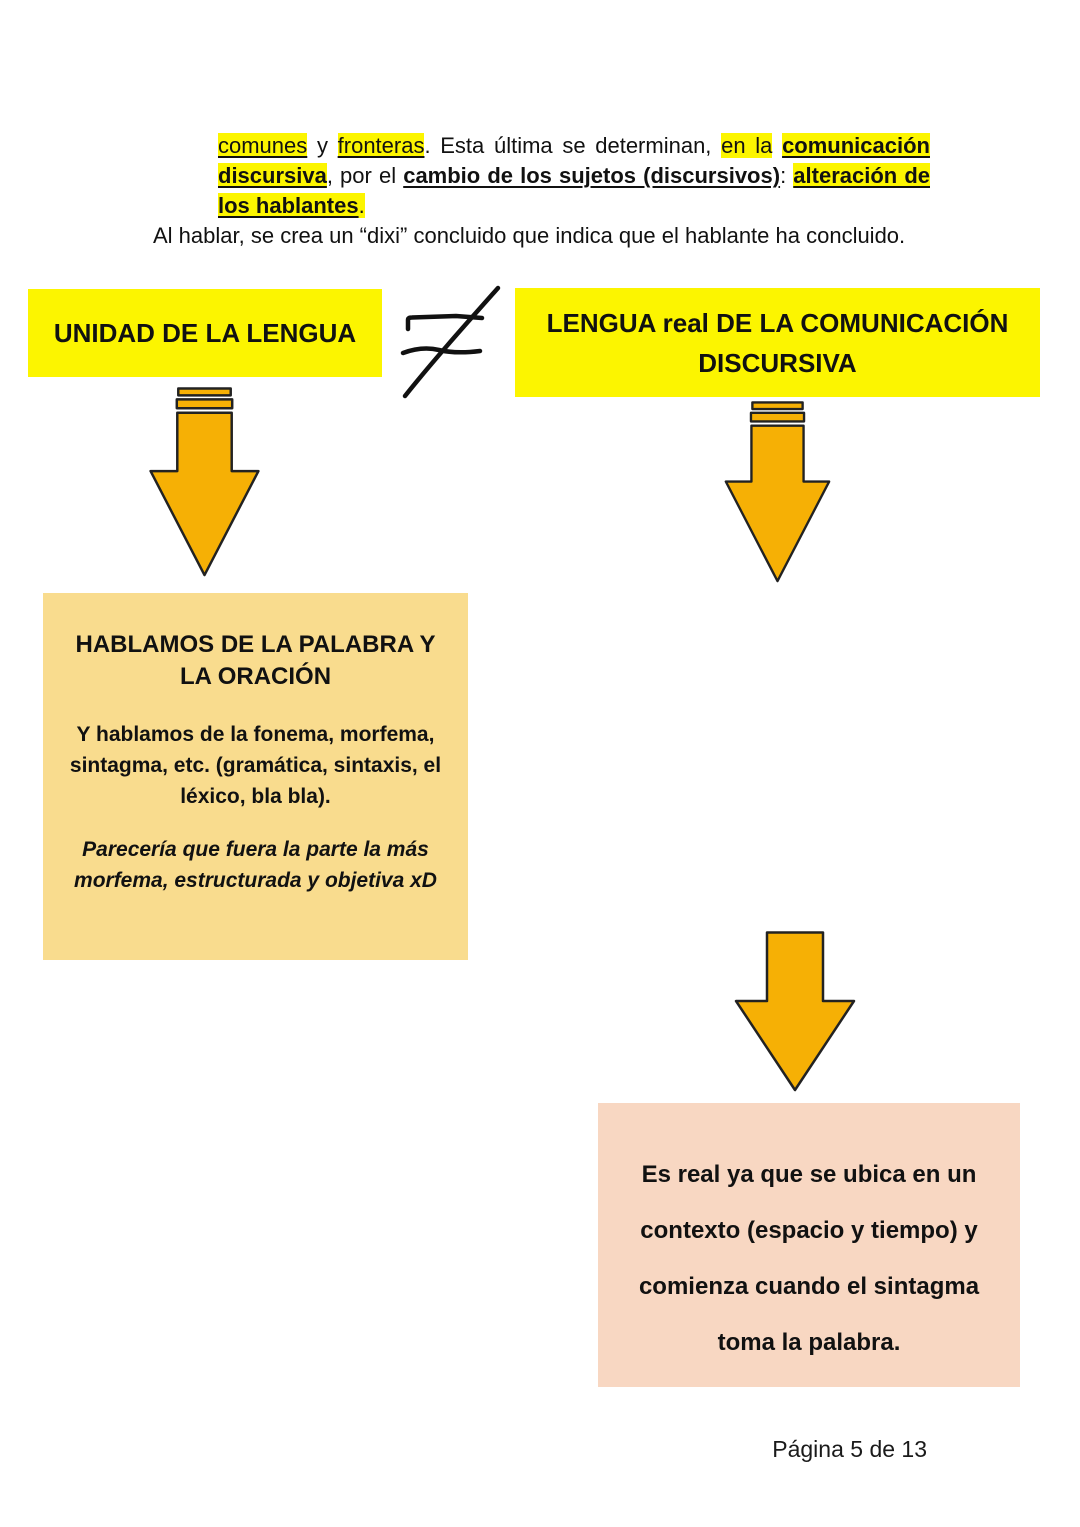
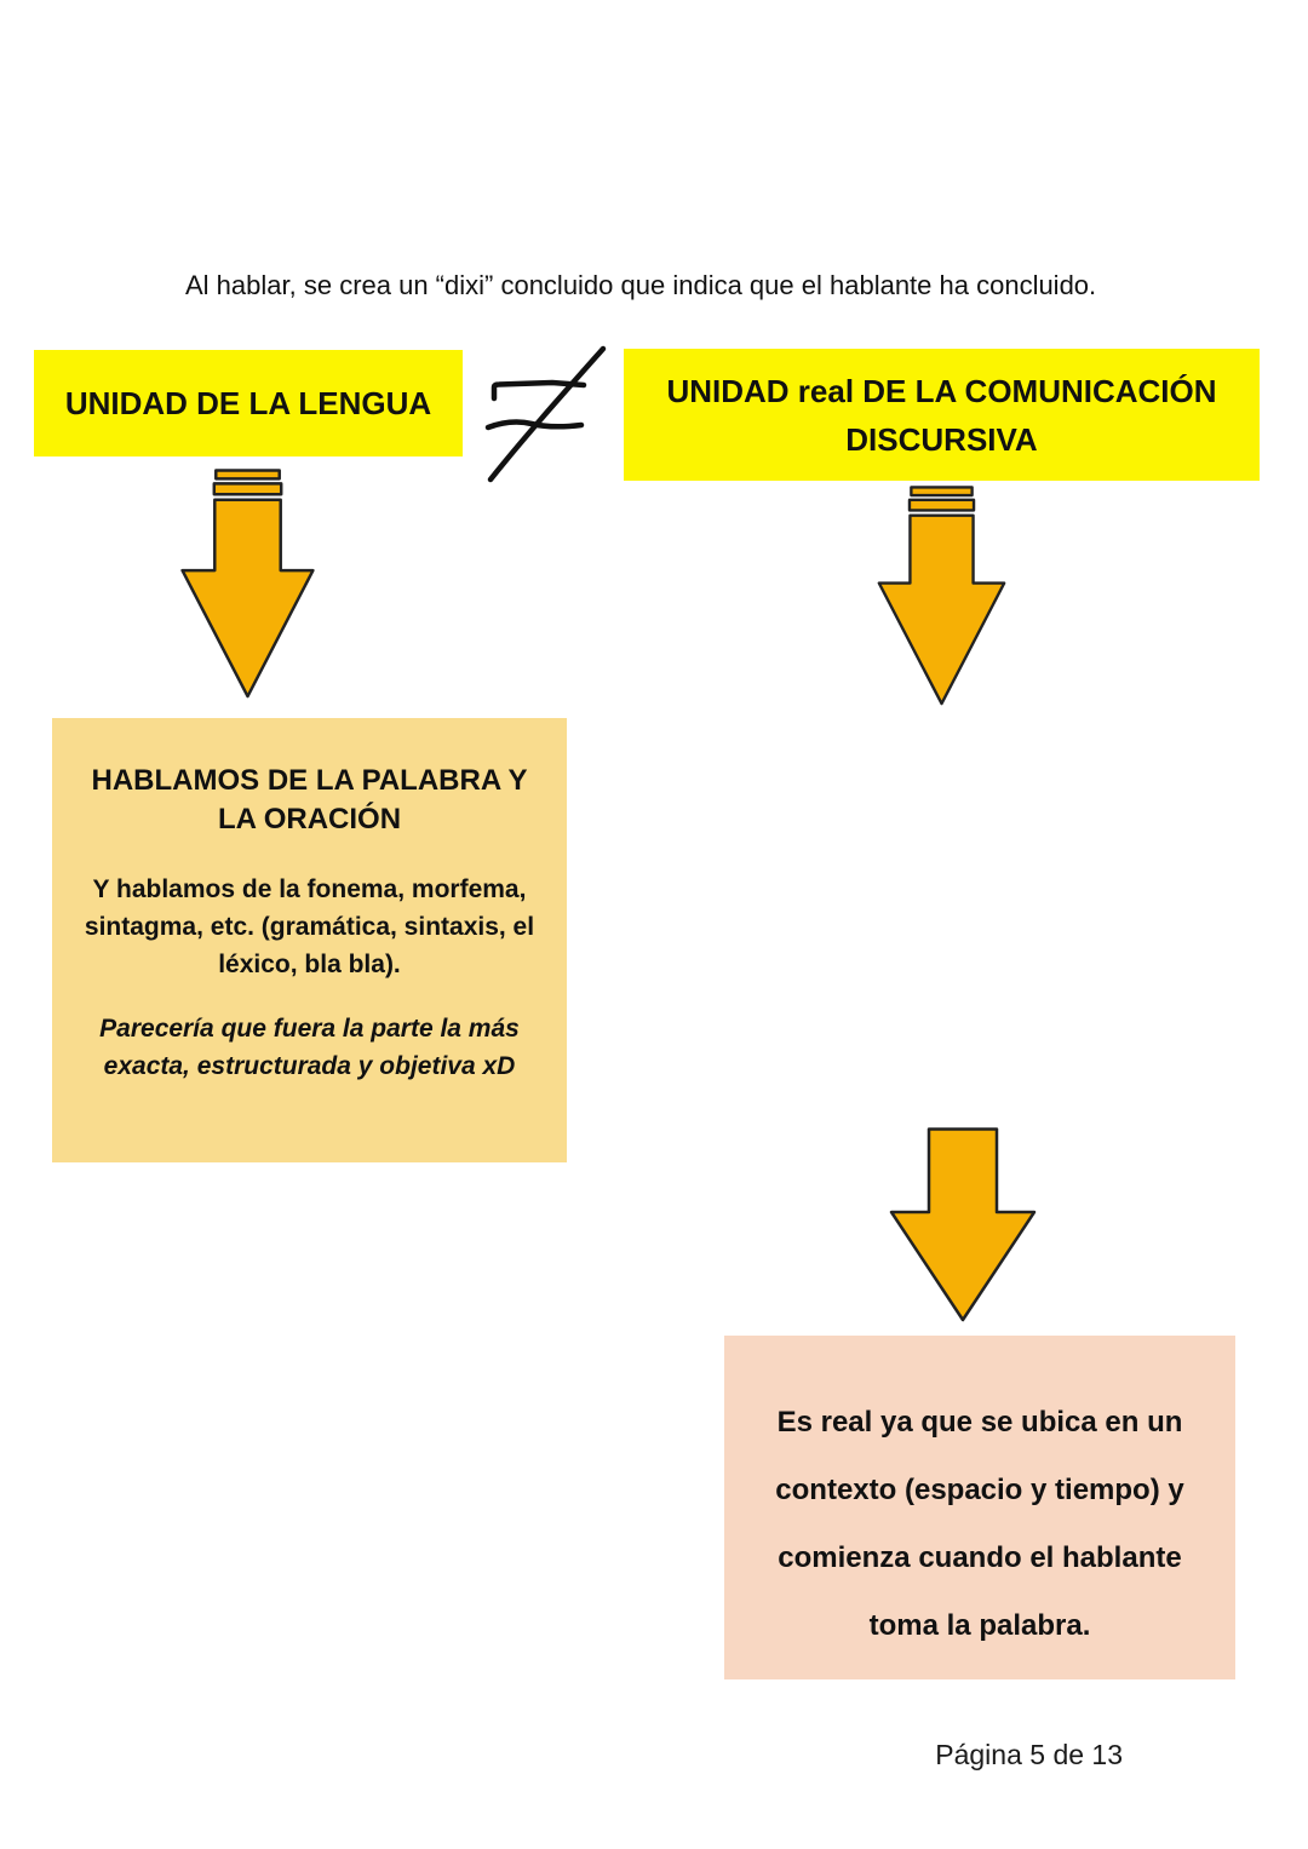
- comunes y fronteras. Esta última se determinan, en la comunicación discursiva, por el cambio de los sujetos (discursivos): alteración de los hablantes.
  Al hablar, se crea un “dixi” concluido que indica que el hablante ha concluido.
  UNIDAD DE LA LENGUA
- LENGUA real DE LA COMUNICACIÓN DISCURSIVA
+ UNIDAD real DE LA COMUNICACIÓN DISCURSIVA
  HABLAMOS DE LA PALABRA Y LA ORACIÓN
  Y hablamos de la fonema, morfema, sintagma, etc. (gramática, sintaxis, el léxico, bla bla).
- Parecería que fuera la parte la más morfema, estructurada y objetiva xD
+ Parecería que fuera la parte la más exacta, estructurada y objetiva xD
- Es real ya que se ubica en un contexto (espacio y tiempo) y comienza cuando el sintagma toma la palabra.
+ Es real ya que se ubica en un contexto (espacio y tiempo) y comienza cuando el hablante toma la palabra.
  Página 5 de 13
